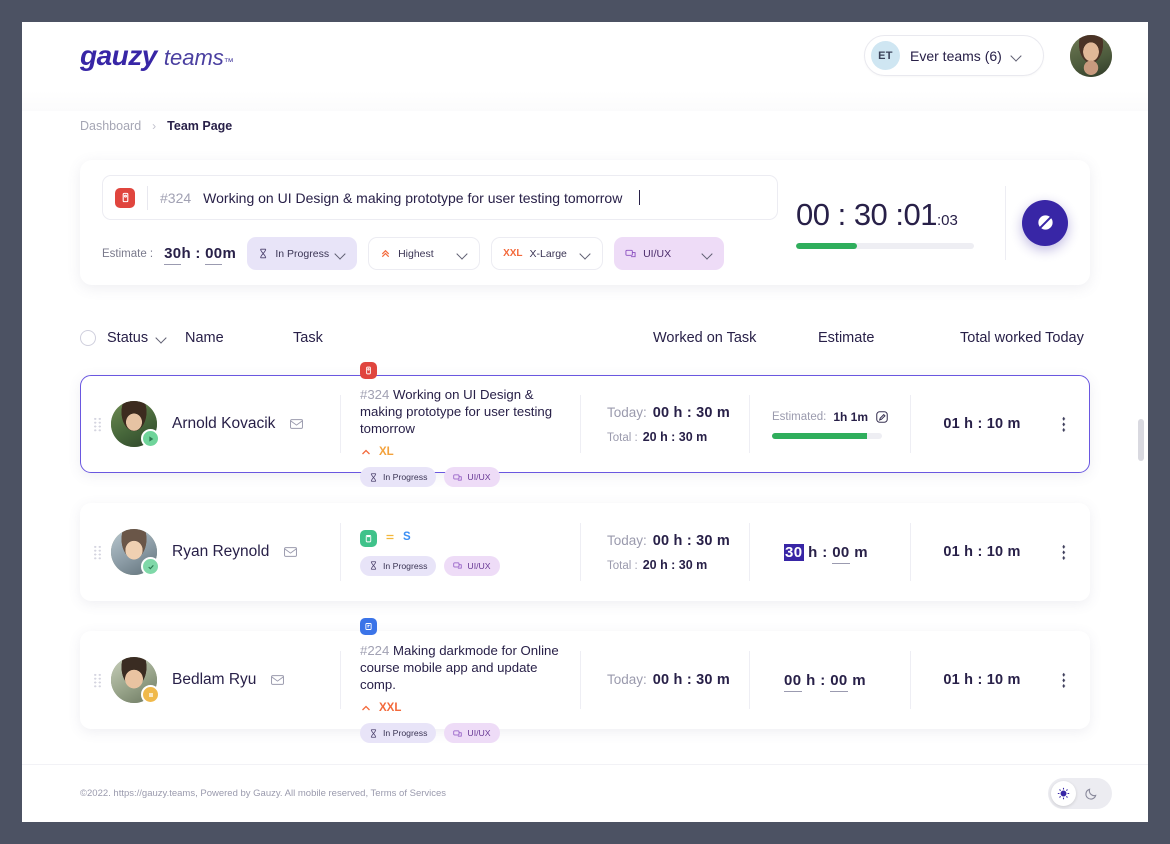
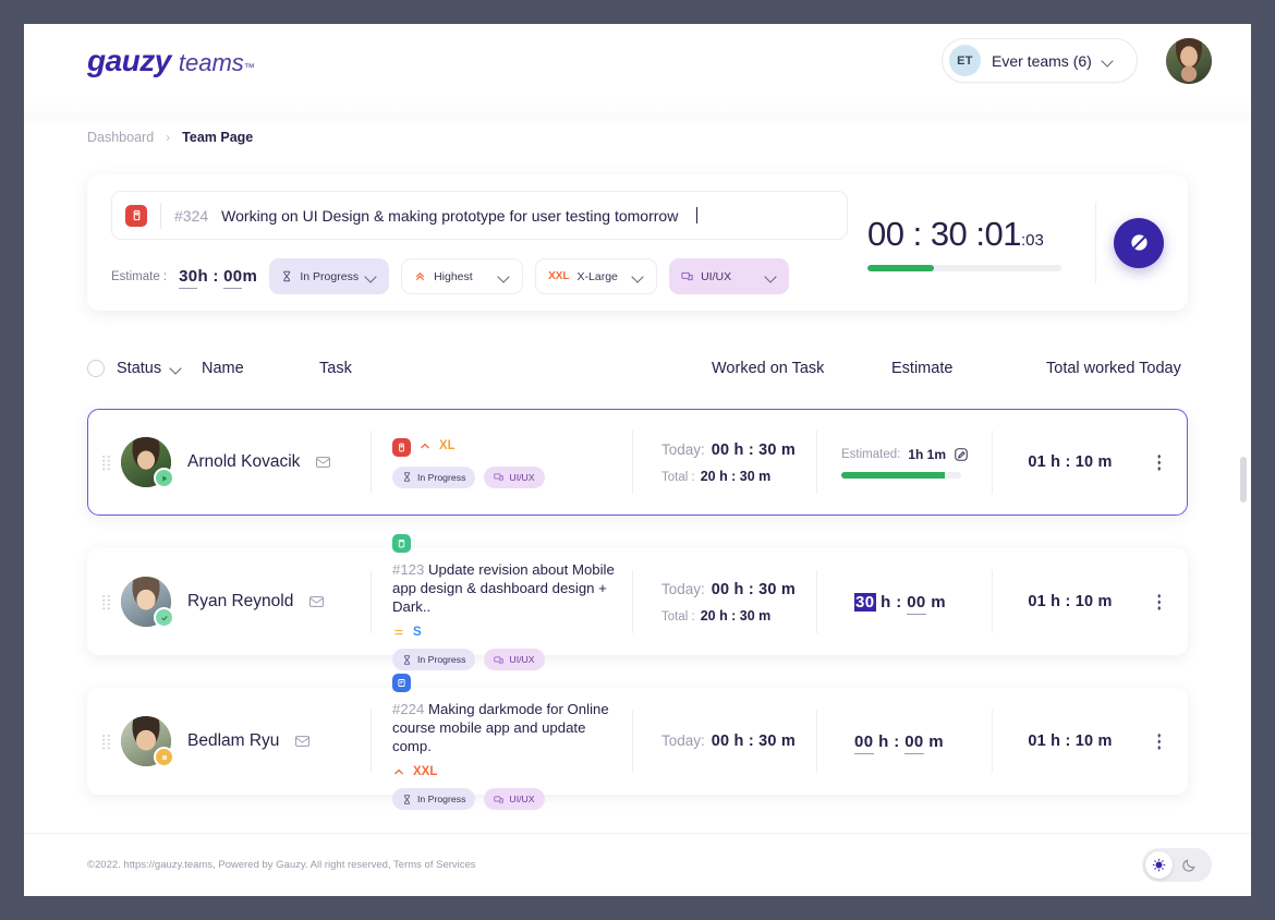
  gauzy
  teams
  ™
  ET
  Ever teams (6)
  Dashboard
  ›
  Team Page
  #324
  Working on UI Design & making prototype for user testing tomorrow
  Estimate :
  30h : 00m
  In Progress
  Highest
  XXL
  X-Large
  UI/UX
  00 : 30 :01:03
  Status
  Name
  Task
  Worked on Task
  Estimate
  Total worked Today
  Arnold Kovacik
- #324 Working on UI Design & making prototype for user testing tomorrow
  XL
  In Progress
  UI/UX
  Today: 00 h : 30 m
  Total : 20 h : 30 m
  Estimated:
  1h 1m
  01 h : 10 m
  Ryan Reynold
+ #123 Update revision about Mobile app design & dashboard design + Dark..
  S
  In Progress
  UI/UX
  Today: 00 h : 30 m
  Total : 20 h : 30 m
  30 h : 00 m
  01 h : 10 m
  Bedlam Ryu
  #224 Making darkmode for Online course mobile app and update comp.
  XXL
  In Progress
  UI/UX
  Today: 00 h : 30 m
  00 h : 00 m
  01 h : 10 m
- ©2022. https://gauzy.teams, Powered by Gauzy. All mobile reserved, Terms of Services
+ ©2022. https://gauzy.teams, Powered by Gauzy. All right reserved, Terms of Services
